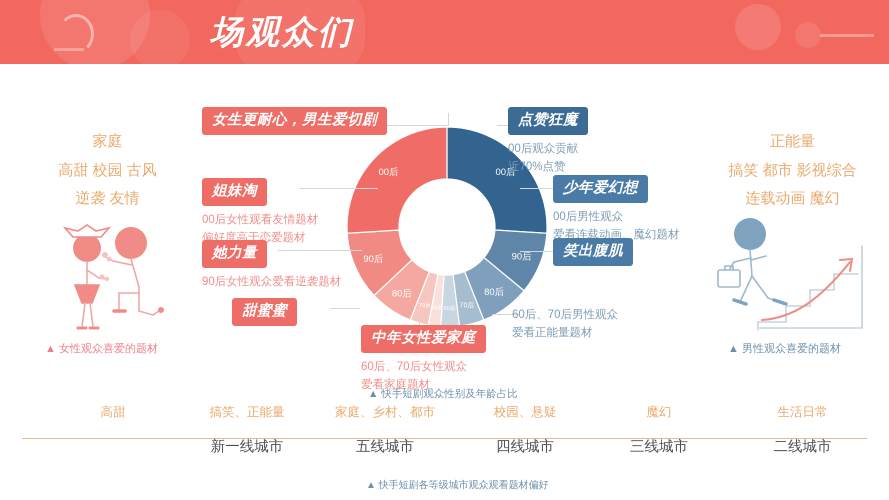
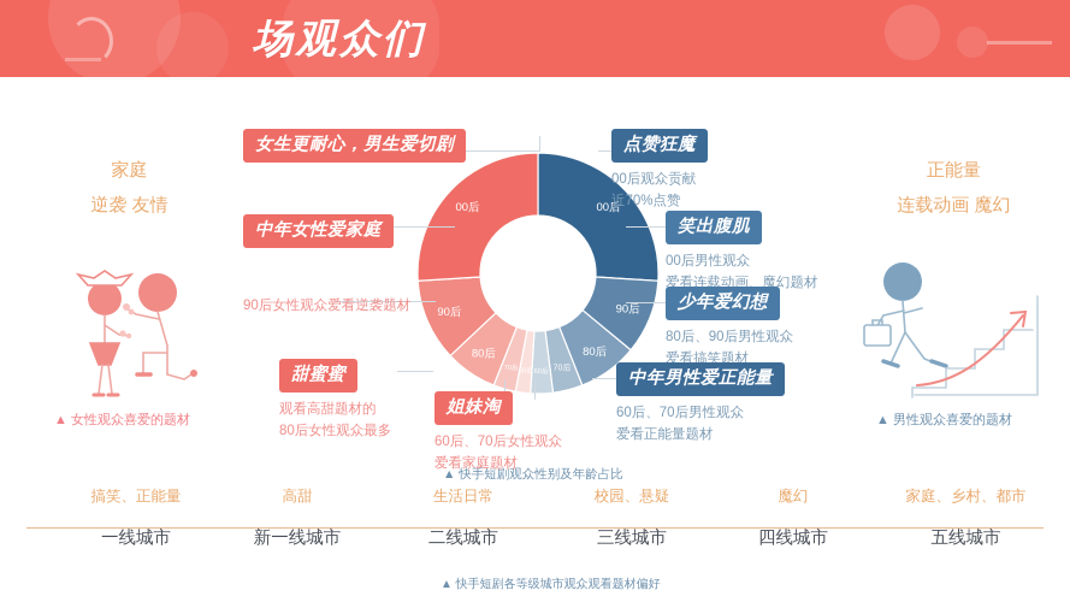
  场观众们
  家庭
- 高甜 校园 古风
  逆袭 友情
  ▲ 女性观众喜爱的题材
  正能量
- 搞笑 都市 影视综合
  连载动画 魔幻
  ▲ 男性观众喜爱的题材
  00后
  90后
  80后
  80后
  90后
  00后
  ▲ 快手短剧观众性别及年龄占比
  女生更耐心，男生爱切剧
- 姐妹淘
+ 中年女性爱家庭
- 00后女性观看友情题材
- 偏好度高于恋爱题材
- 她力量
  90后女性观众爱看逆袭题材
  甜蜜蜜
+ 观看高甜题材的
+ 80后女性观众最多
- 中年女性爱家庭
+ 姐妹淘
  60后、70后女性观众
  爱看家庭题材
  点赞狂魔
  00后观众贡献
  近70%点赞
- 少年爱幻想
+ 笑出腹肌
  00后男性观众
  爱看连载动画、魔幻题材
- 笑出腹肌
+ 少年爱幻想
+ 80后、90后男性观众
+ 爱看搞笑题材
+ 中年男性爱正能量
  60后、70后男性观众
  爱看正能量题材
- 高甜
+ 搞笑、正能量
+ 一线城市
- 搞笑、正能量
+ 高甜
  新一线城市
- 家庭、乡村、都市
+ 生活日常
- 五线城市
+ 二线城市
  校园、悬疑
- 四线城市
+ 三线城市
  魔幻
- 三线城市
+ 四线城市
- 生活日常
+ 家庭、乡村、都市
- 二线城市
+ 五线城市
  ▲ 快手短剧各等级城市观众观看题材偏好
